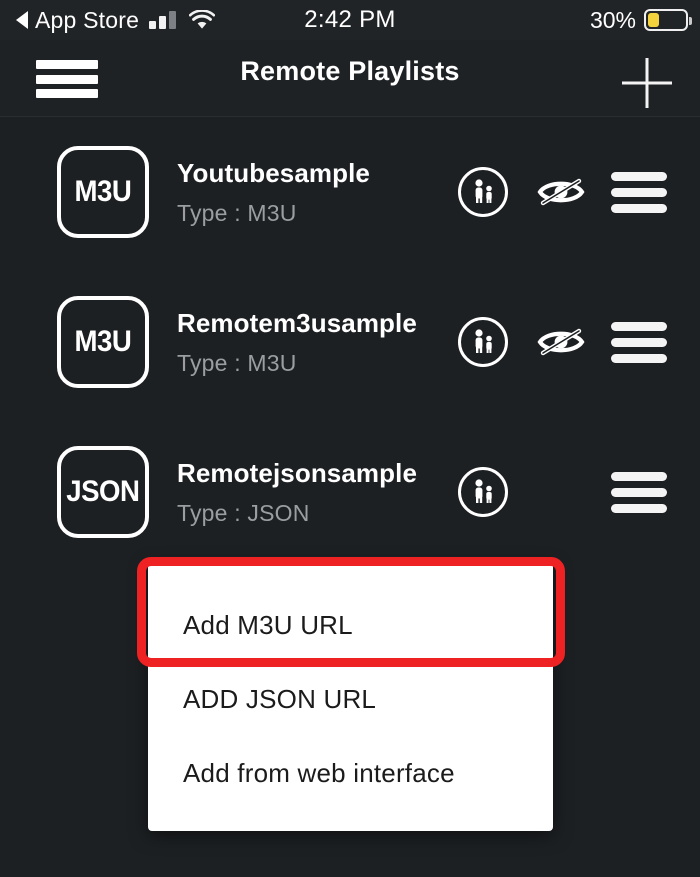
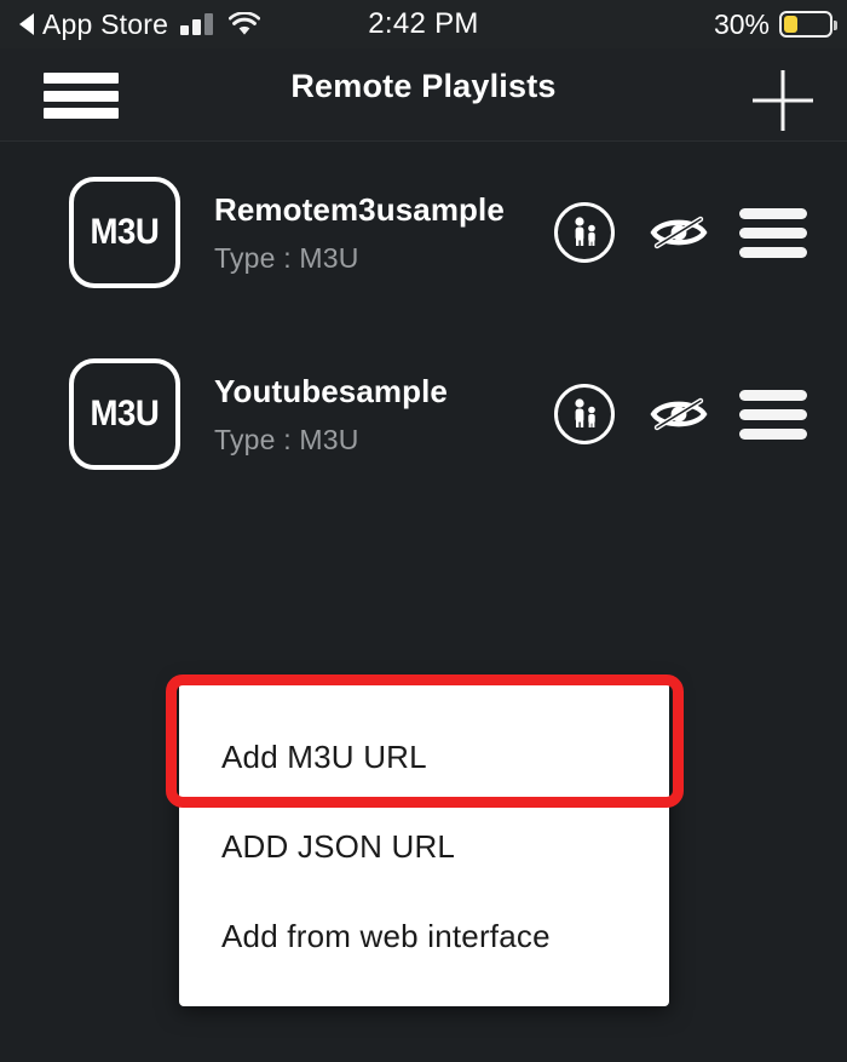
  App Store
  2:42 PM
  30%
  Remote Playlists
  M3U
- Youtubesample
+ Remotem3usample
  Type : M3U
  M3U
- Remotem3usample
+ Youtubesample
  Type : M3U
- JSON
- Remotejsonsample
- Type : JSON
  Add M3U URL
  ADD JSON URL
  Add from web interface
